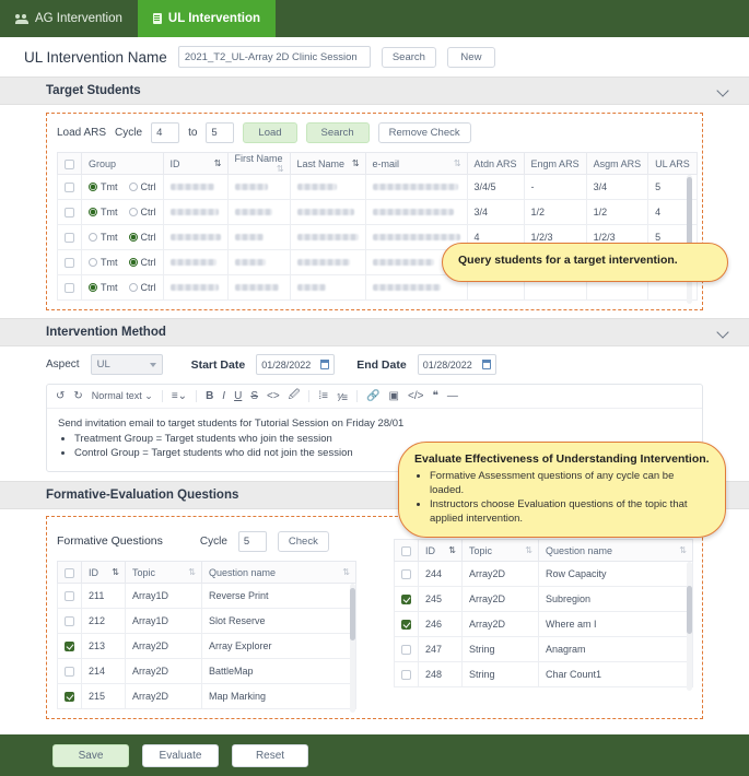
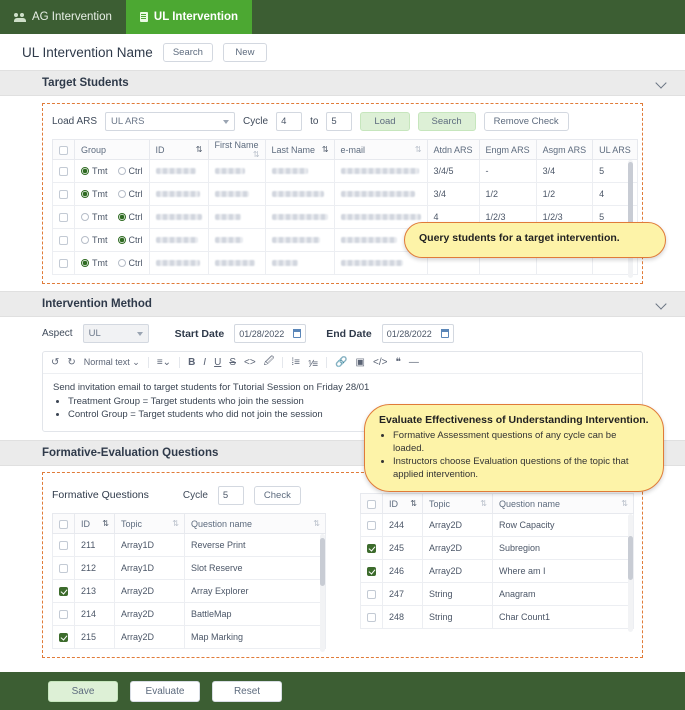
  AG Intervention
  UL Intervention
  UL Intervention Name
- 2021_T2_UL-Array 2D Clinic Session
  Search
  New
  Target Students
  Load ARS
+ UL ARS
  Cycle
  4
  to
  5
  Load
  Search
  Remove Check
  	Group	ID ⇅	First Name⇅	Last Name ⇅	e-mail ⇅	Atdn ARS	Engm ARS	Asgm ARS	UL ARS
  	Tmt Ctrl					3/4/5	-	3/4	5
  	Tmt Ctrl					3/4	1/2	1/2	4
  	Tmt Ctrl					4	1/2/3	1/2/3	5
  	Tmt Ctrl
  	Tmt Ctrl
  Query students for a target intervention.
  Intervention Method
  Aspect
  UL
  Start Date
  01/28/2022
  End Date
  01/28/2022
  ↺
  ↻
  Normal text ⌄
  ≡⌄
  B
  I
  U
  S
  <>
  🖉
  ⁞≡
  ⅟≡
  🔗
  ▣
  </>
  ❝
  —
  Send invitation email to target students for Tutorial Session on Friday 28/01
  Treatment Group = Target students who join the session
  Control Group = Target students who did not join the session
  Evaluate Effectiveness of Understanding Intervention.
  Formative Assessment questions of any cycle can be loaded.
  Instructors choose Evaluation questions of the topic that applied intervention.
  Formative-Evaluation Questions
  Formative Questions
  Cycle
  5
  Check
  	ID ⇅	Topic ⇅	Question name ⇅
  	211	Array1D	Reverse Print
  	212	Array1D	Slot Reserve
  	213	Array2D	Array Explorer
  	214	Array2D	BattleMap
  	215	Array2D	Map Marking
  	ID ⇅	Topic ⇅	Question name ⇅
  	244	Array2D	Row Capacity
  	245	Array2D	Subregion
  	246	Array2D	Where am I
  	247	String	Anagram
  	248	String	Char Count1
  Save
  Evaluate
  Reset
